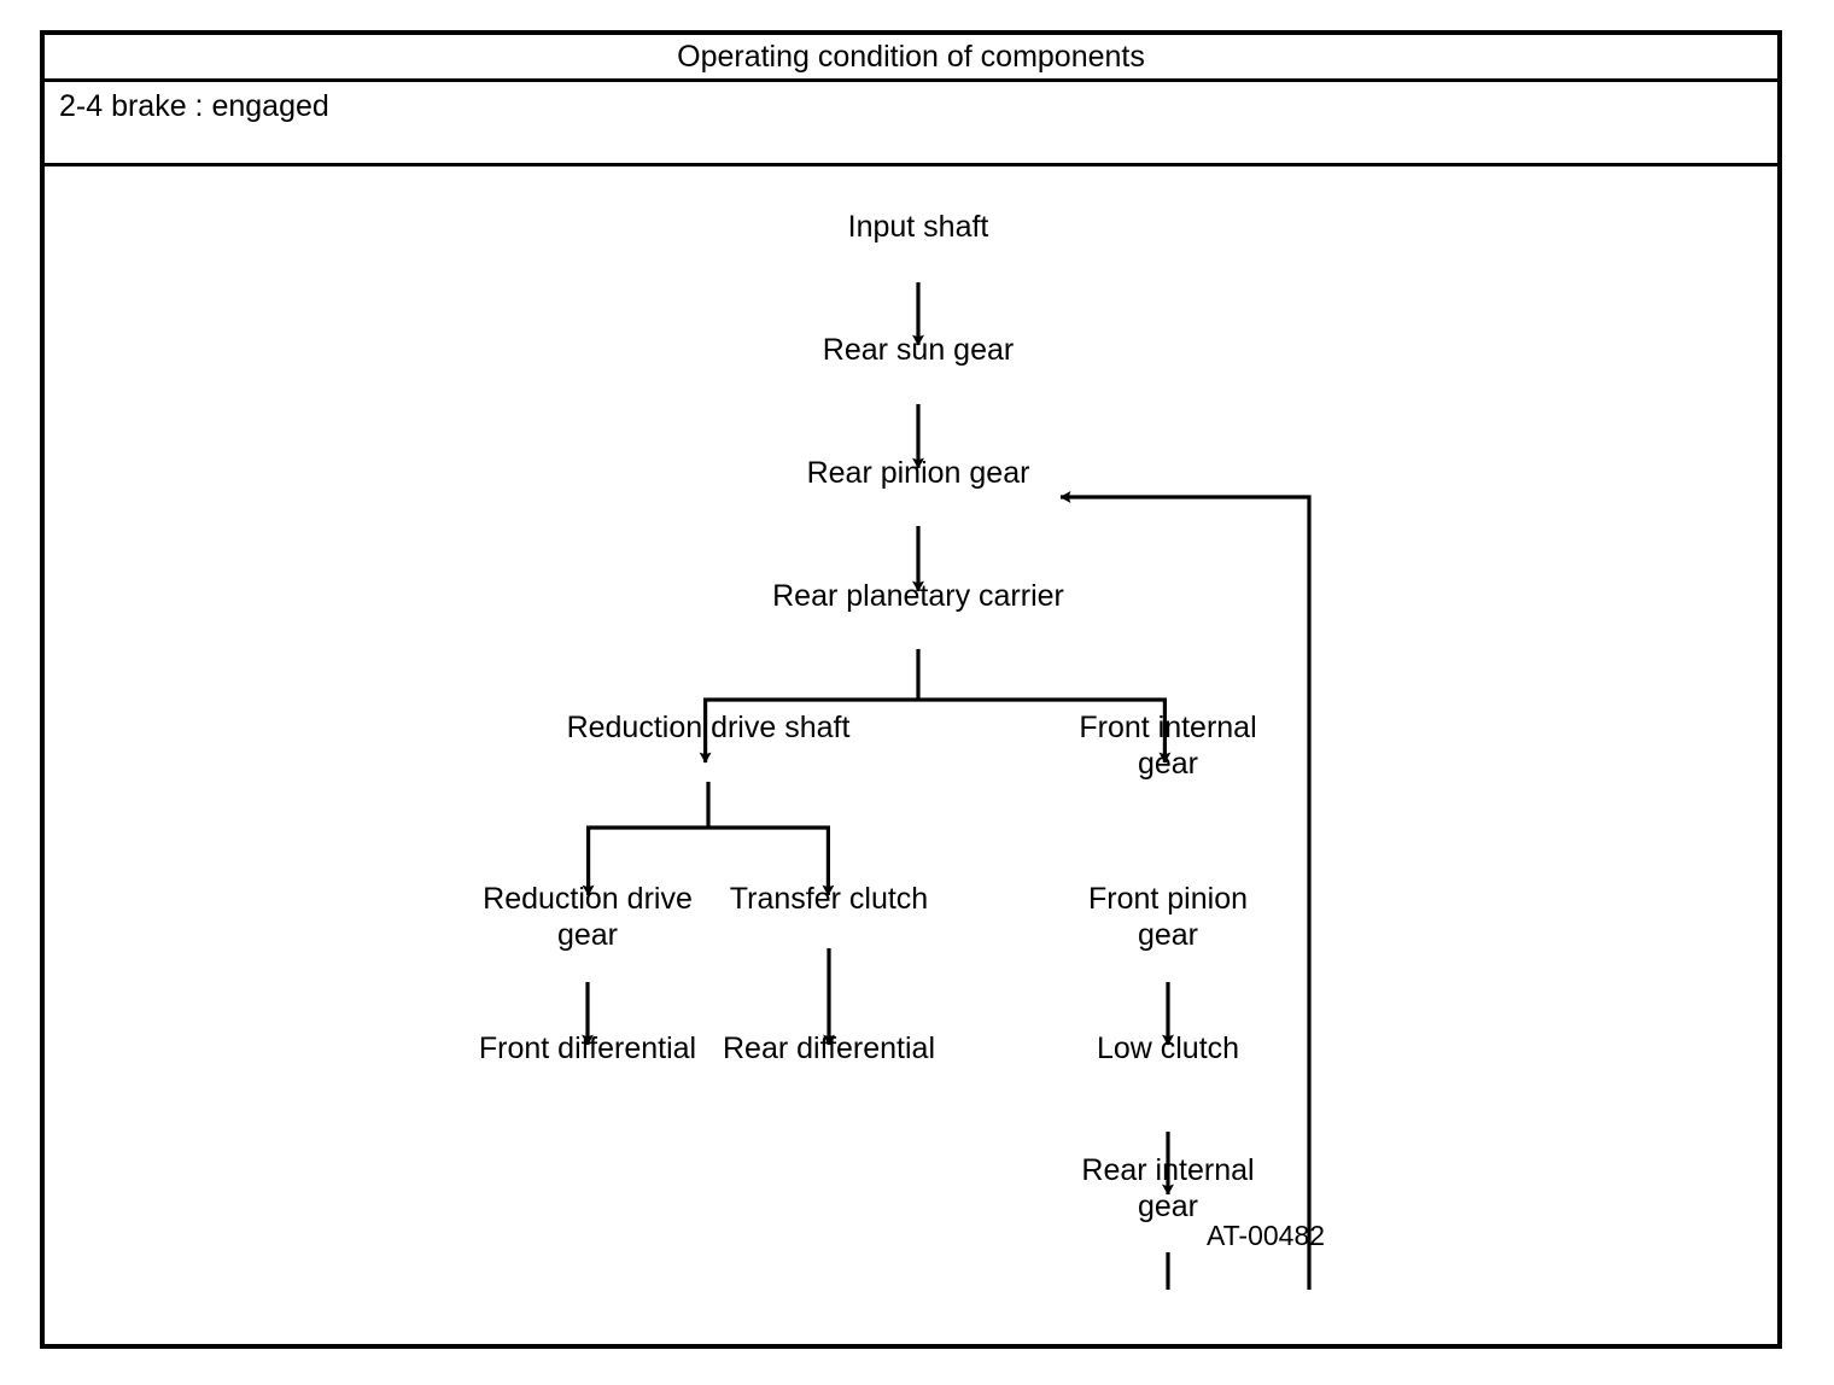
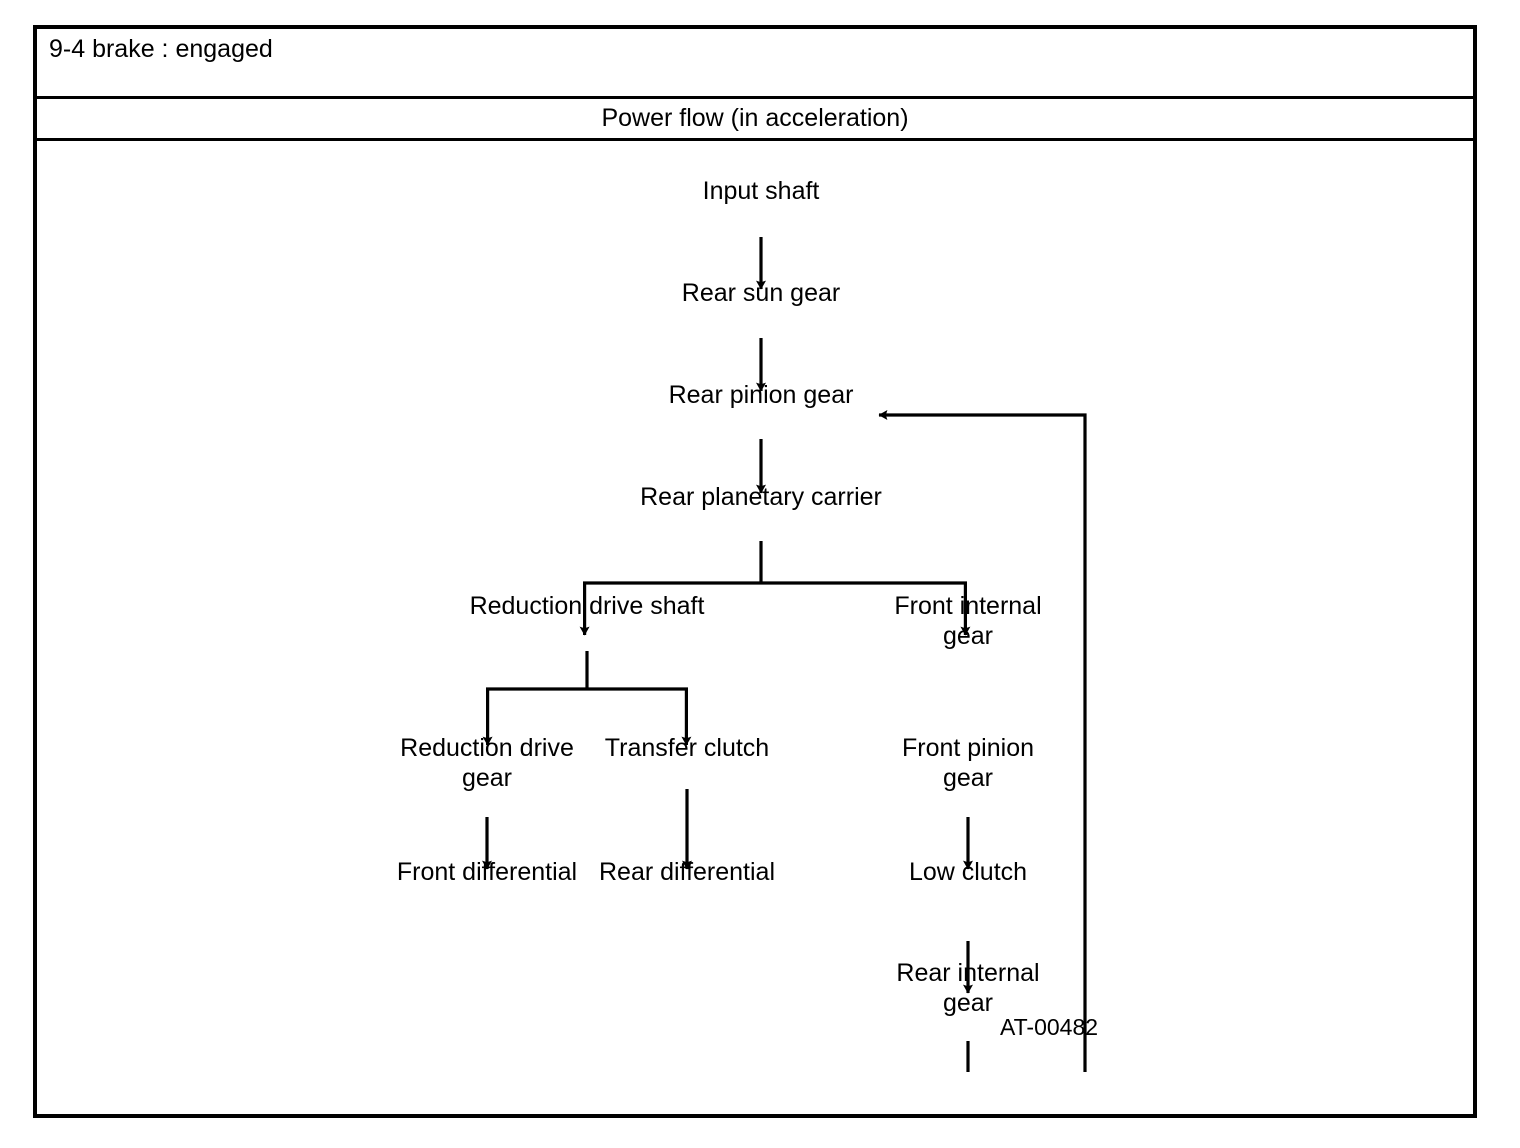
- Operating condition of components
- 2-4 brake : engaged
+ 9-4 brake : engaged
+ Power flow (in acceleration)
  Input shaft
  Rear sun gear
  Rear pinion gear
  Rear planetary carrier
  Reduction drive shaft
  Front internal
  gear
  Reduction drive
  gear
  Transfer clutch
  Front pinion
  gear
  Front differential
  Rear differential
  Low clutch
  Rear internal
  gear
  AT-00482
